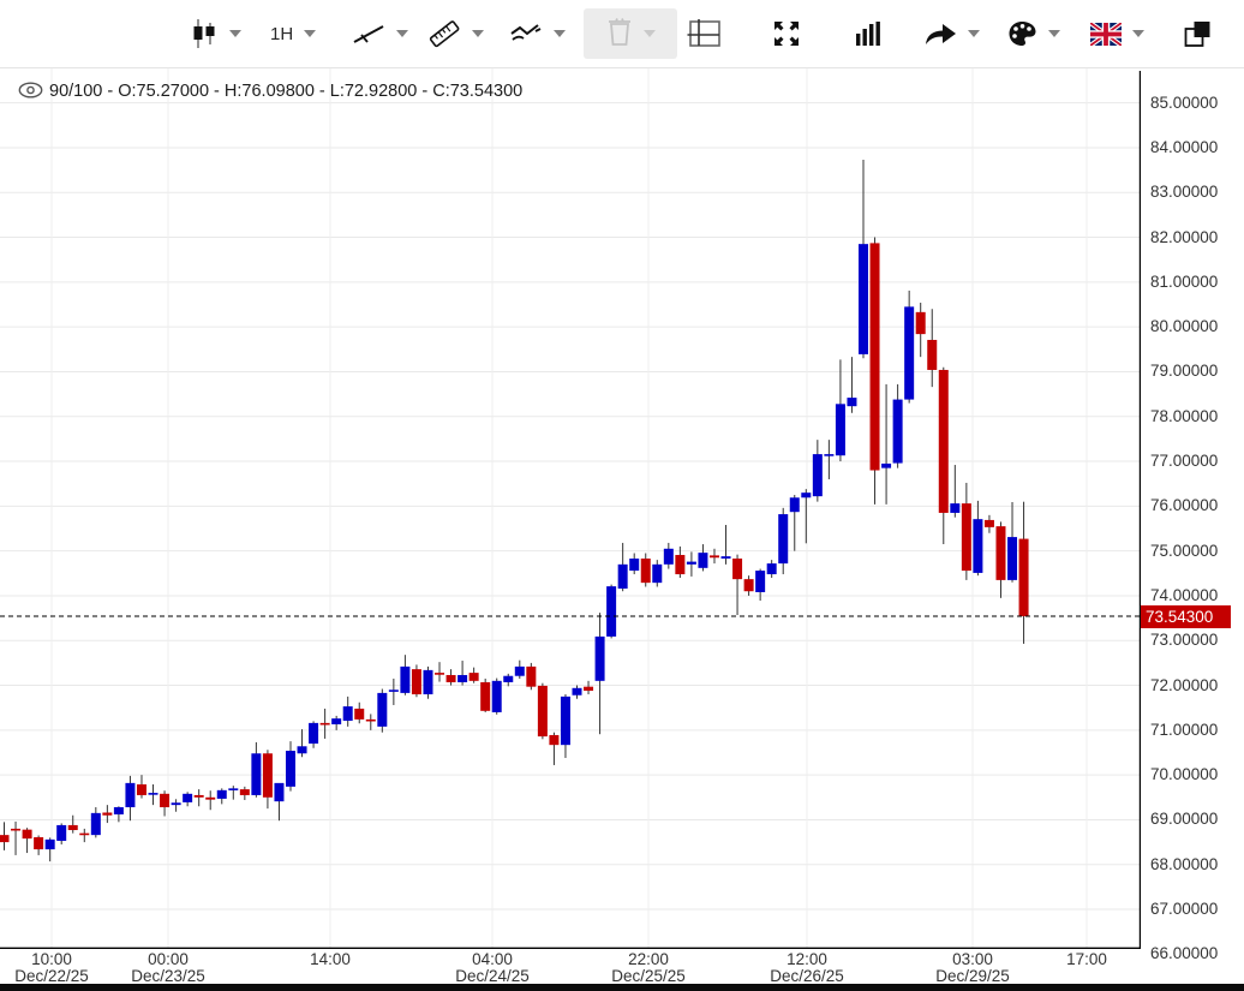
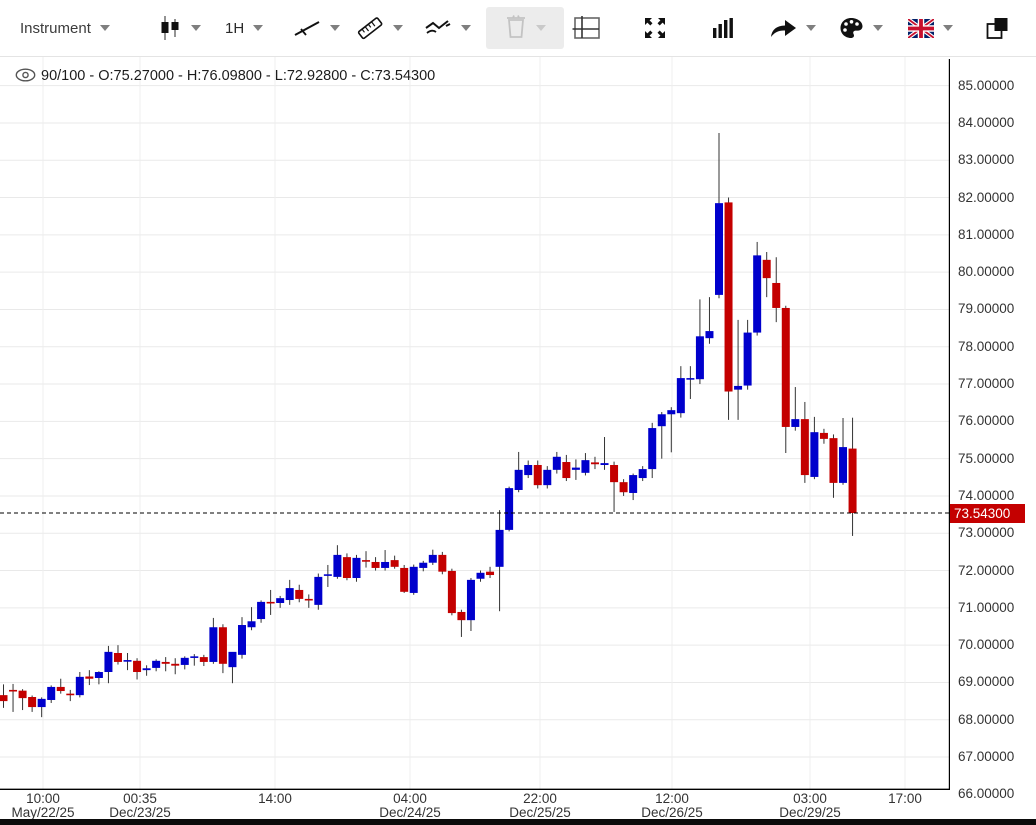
+ Instrument
  1H
  90/100 - O:75.27000 - H:76.09800 - L:72.92800 - C:73.54300
  85.00000
  84.00000
  83.00000
  82.00000
  81.00000
  80.00000
  79.00000
  78.00000
  77.00000
  76.00000
  75.00000
  74.00000
  73.00000
  72.00000
  71.00000
  70.00000
  69.00000
  68.00000
  67.00000
  66.00000
  73.54300
  10:00
- Dec/22/25
+ May/22/25
- 00:00
+ 00:35
  Dec/23/25
  14:00
  04:00
  Dec/24/25
  22:00
  Dec/25/25
  12:00
  Dec/26/25
  03:00
  Dec/29/25
  17:00
